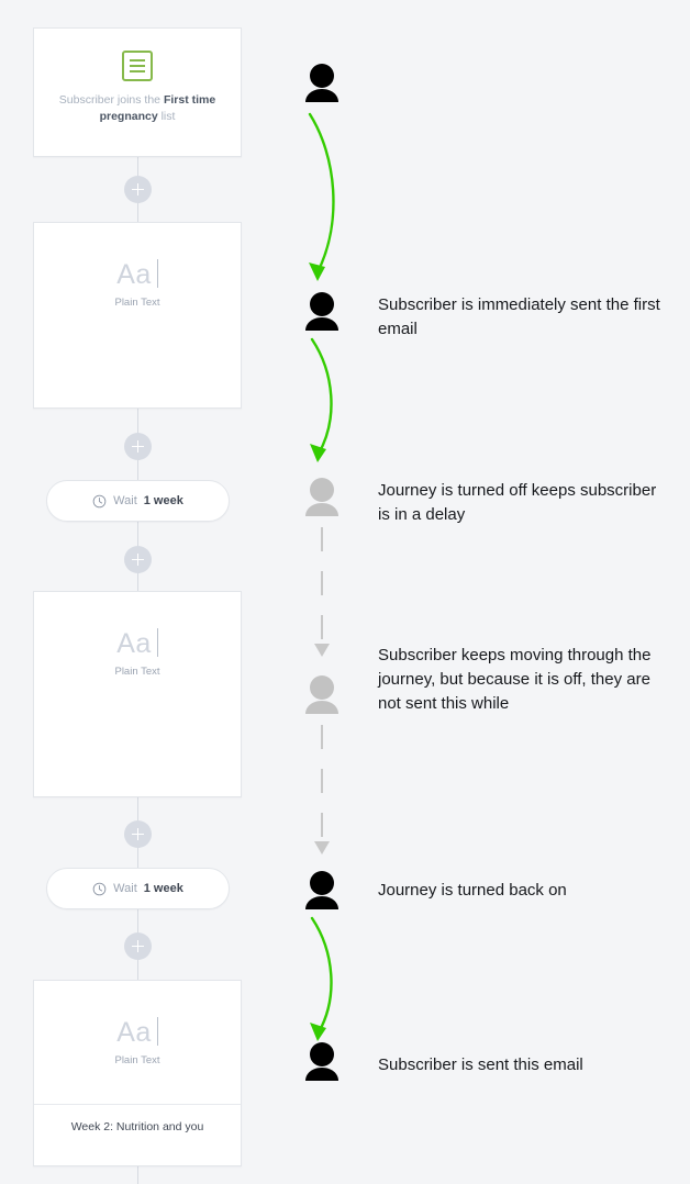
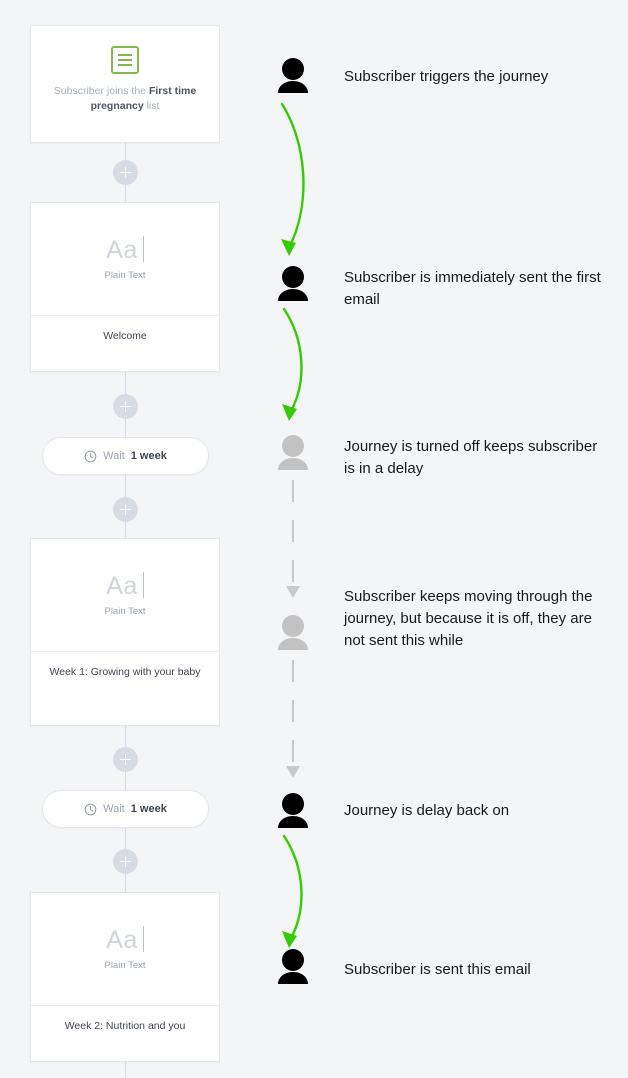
  Subscriber joins the First time pregnancy list
  Aa
  Plain Text
+ Welcome
  Wait
  1 week
  Aa
  Plain Text
+ Week 1: Growing with your baby
  Wait
  1 week
  Aa
  Plain Text
  Week 2: Nutrition and you
+ Subscriber triggers the journey
  Subscriber is immediately sent the first email
  Journey is turned off keeps subscriber is in a delay
  Subscriber keeps moving through the journey, but because it is off, they are not sent this while
- Journey is turned back on
+ Journey is delay back on
  Subscriber is sent this email
